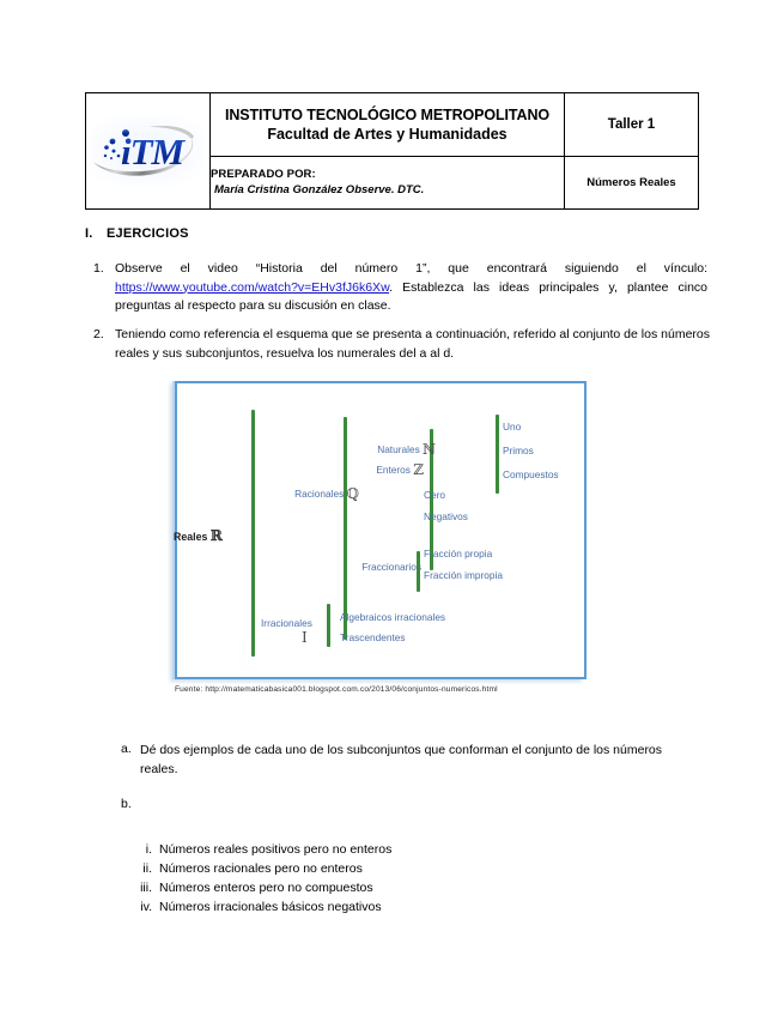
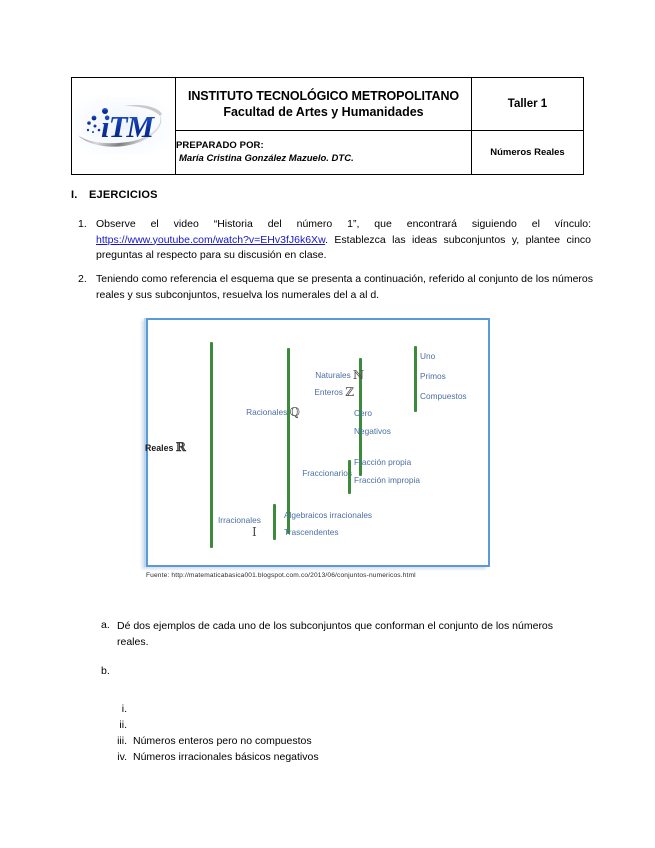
  iTM	INSTITUTO TECNOLÓGICO METROPOLITANO Facultad de Artes y Humanidades	Taller 1
- PREPARADO POR: María Cristina González Observe. DTC.	Números Reales
+ PREPARADO POR: María Cristina González Mazuelo. DTC.	Números Reales
  I. EJERCICIOS
  1.
- Observe el video “Historia del número 1”, que encontrará siguiendo el vínculo: https://www.youtube.com/watch?v=EHv3fJ6k6Xw. Establezca las ideas principales y, plantee cinco preguntas al respecto para su discusión en clase.
+ Observe el video “Historia del número 1”, que encontrará siguiendo el vínculo: https://www.youtube.com/watch?v=EHv3fJ6k6Xw. Establezca las ideas subconjuntos y, plantee cinco preguntas al respecto para su discusión en clase.
  2.
  Teniendo como referencia el esquema que se presenta a continuación, referido al conjunto de los números reales y sus subconjuntos, resuelva los numerales del a al d.
  Reales ℝ
  Racionales ℚ
  Irracionales
  I
  Enteros ℤ
  Fraccionario
  Algebraicos irracionales
  Trascendentes
  Naturales ℕ
  Cero
  Negativos
  Fracción propia
  Fracción impropia
  Uno
  Primos
  Compuestos
  a.
  Dé dos ejemplos de cada uno de los subconjuntos que conforman el conjunto de los números reales.
  b.
  i.
- Números reales positivos pero no enteros
  ii.
- Números racionales pero no enteros
  iii.
  Números enteros pero no compuestos
  iv.
  Números irracionales básicos negativos
